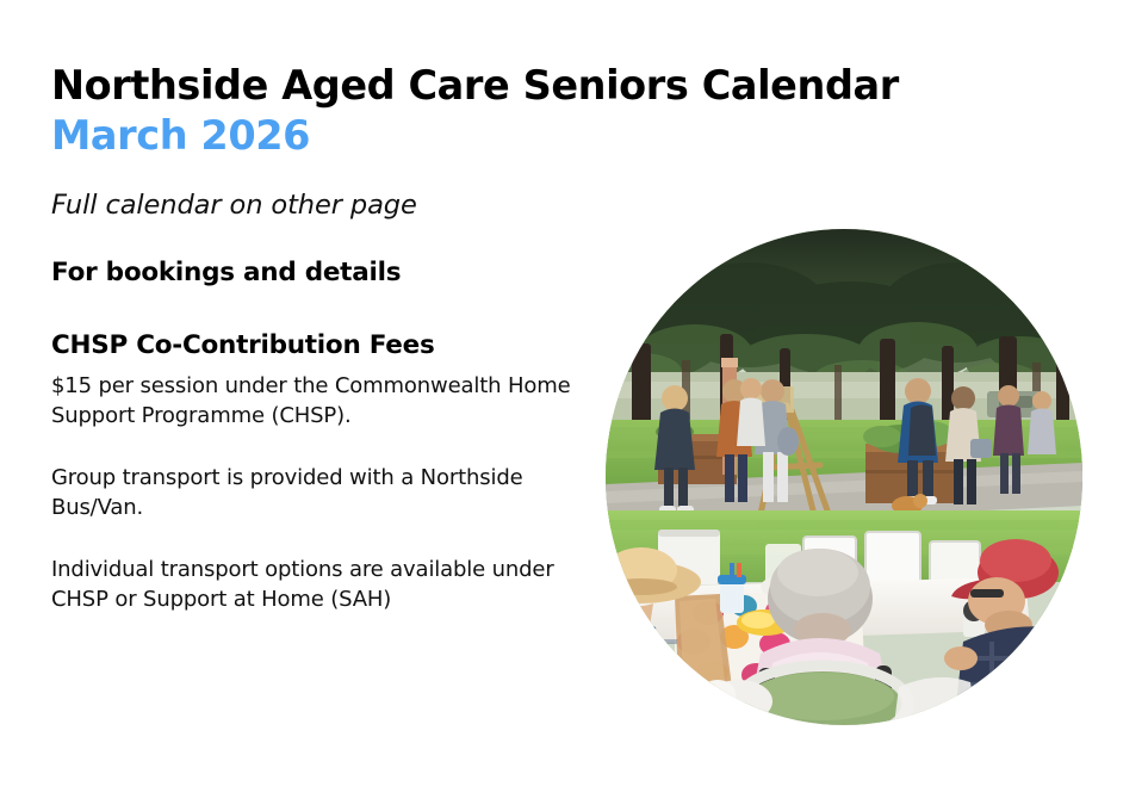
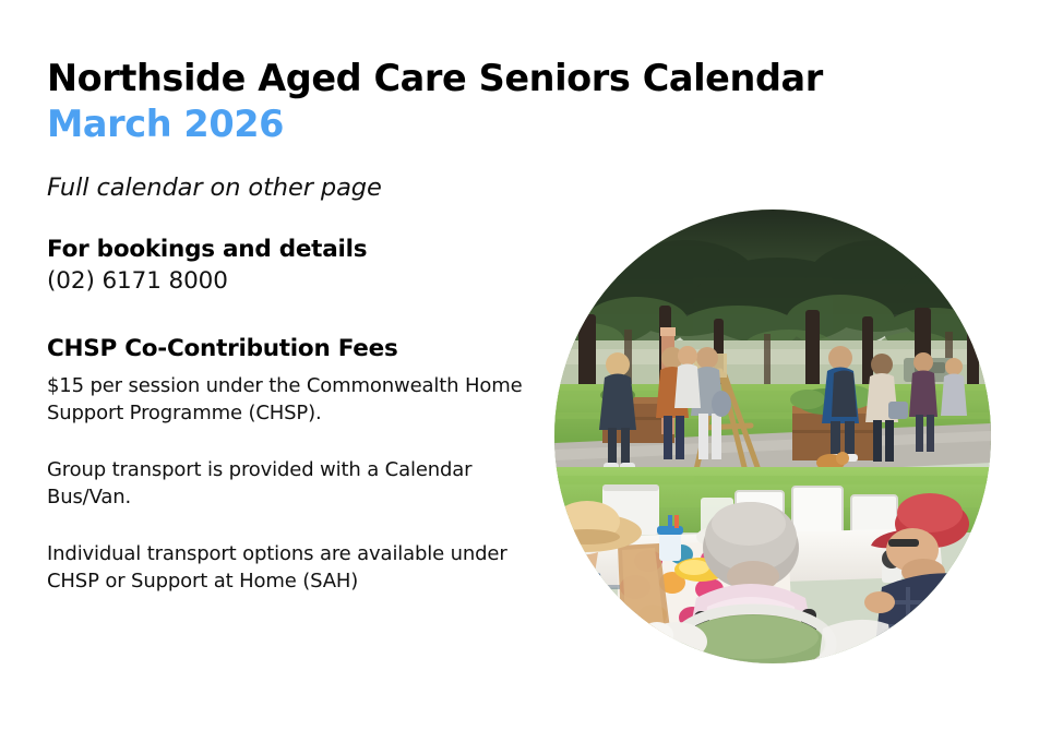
  Northside Aged Care Seniors Calendar
  March 2026
  Full calendar on other page
  For bookings and details
+ (02) 6171 8000
  CHSP Co-Contribution Fees
  $15 per session under the Commonwealth Home Support Programme (CHSP).
- Group transport is provided with a Northside Bus/Van.
+ Group transport is provided with a Calendar Bus/Van.
  Individual transport options are available under CHSP or Support at Home (SAH)
